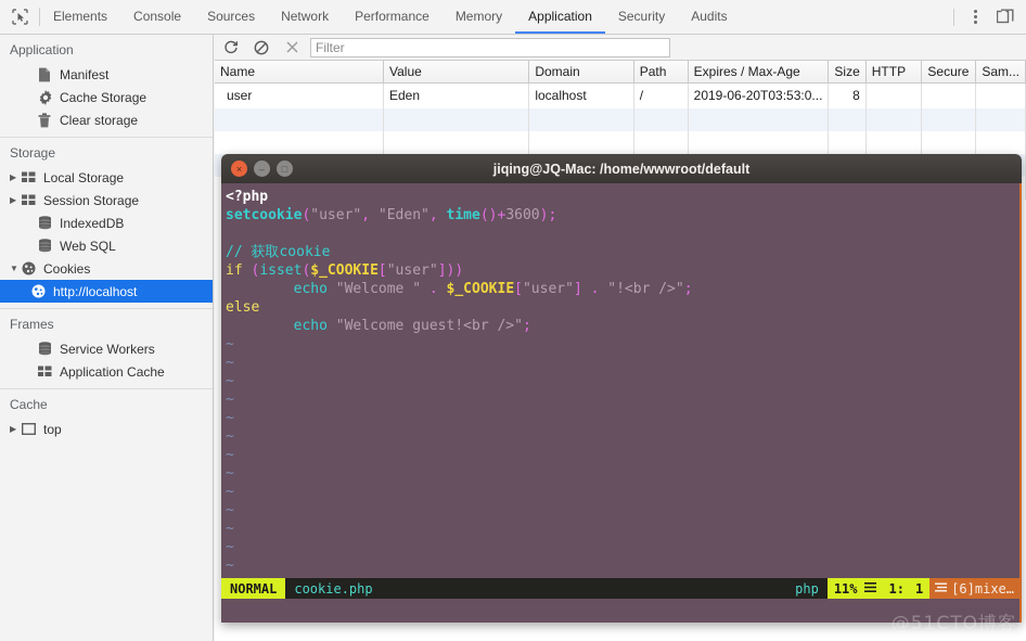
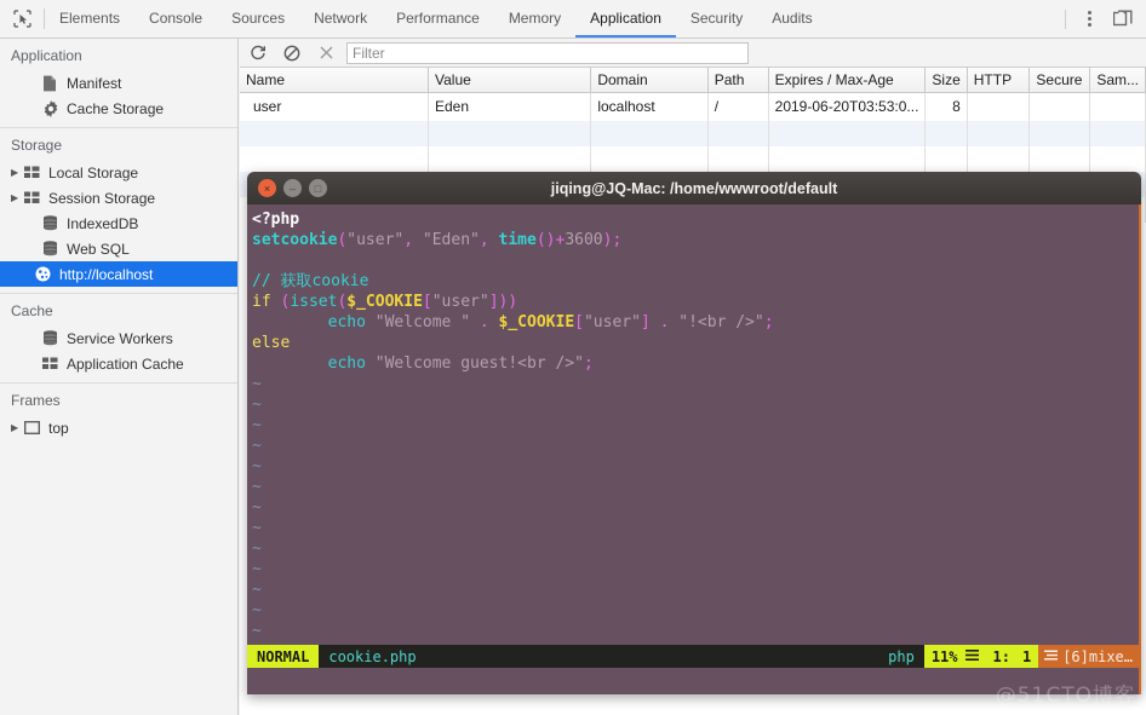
  Elements
  Console
  Sources
  Network
  Performance
  Memory
  Application
  Security
  Audits
  Filter
  Application
  Manifest
  Cache Storage
- Clear storage
  Storage
  ▶
  Local Storage
  ▶
  Session Storage
  IndexedDB
  Web SQL
- ▼
- Cookies
  http://localhost
- Frames
+ Cache
  Service Workers
  Application Cache
- Cache
+ Frames
  ▶
  top
  Name	Value	Domain	Path	Expires / Max-Age	Size	HTTP	Secure	Sam...
  user	Eden	localhost	/	2019-06-20T03:53:0...	8
  ×
  –
  □
  jiqing@JQ-Mac: /home/wwwroot/default
  <?php setcookie("user", "Eden", time()+3600); // 获取cookie if (isset($_COOKIE["user"])) echo "Welcome " . $_COOKIE["user"] . "!<br />"; else echo "Welcome guest!<br />";
  ~
  ~
  ~
  ~
  ~
  ~
  ~
  ~
  ~
  ~
  ~
  ~
  ~
  NORMAL
  cookie.php
  php
  11%
  1:
  1
  [6]mixe…
  @51CTO博客
